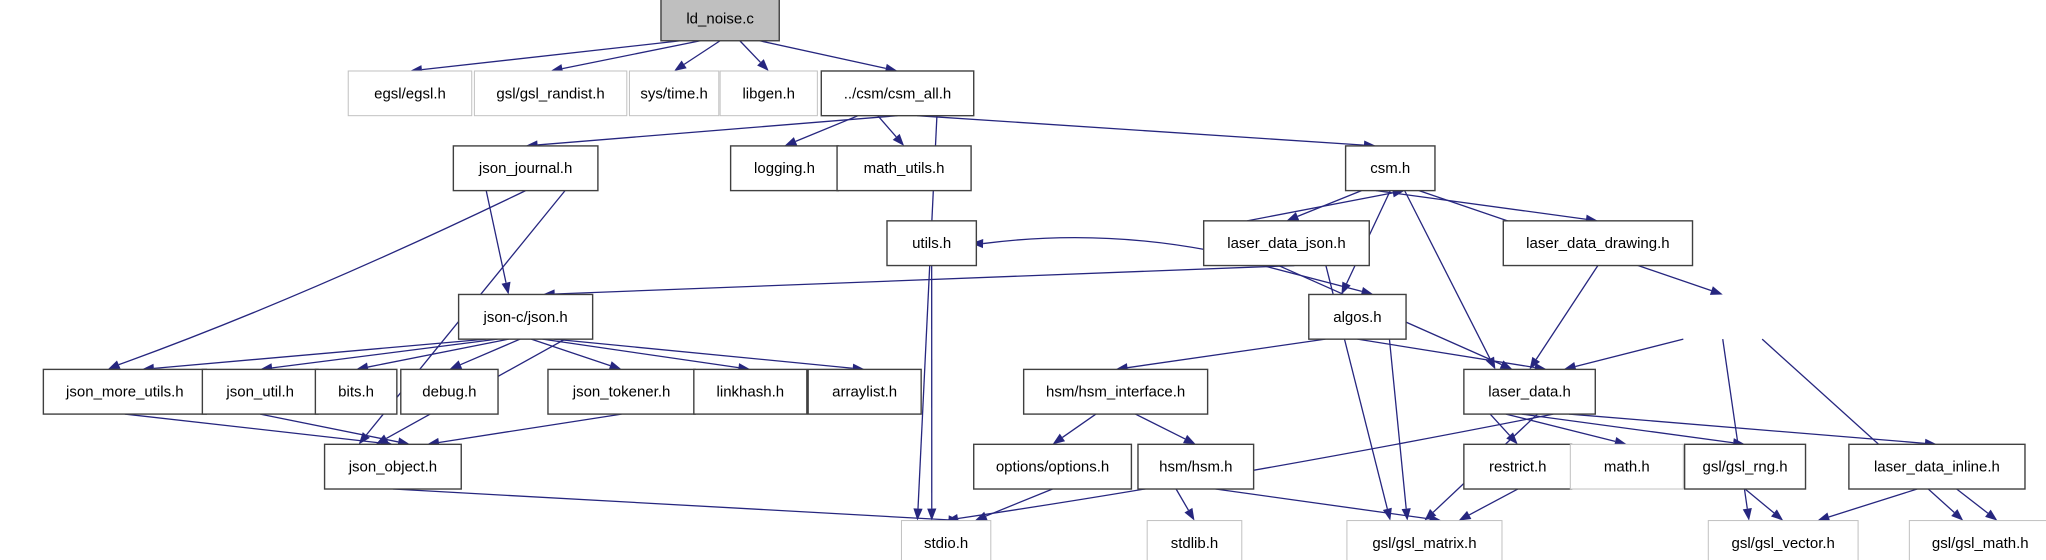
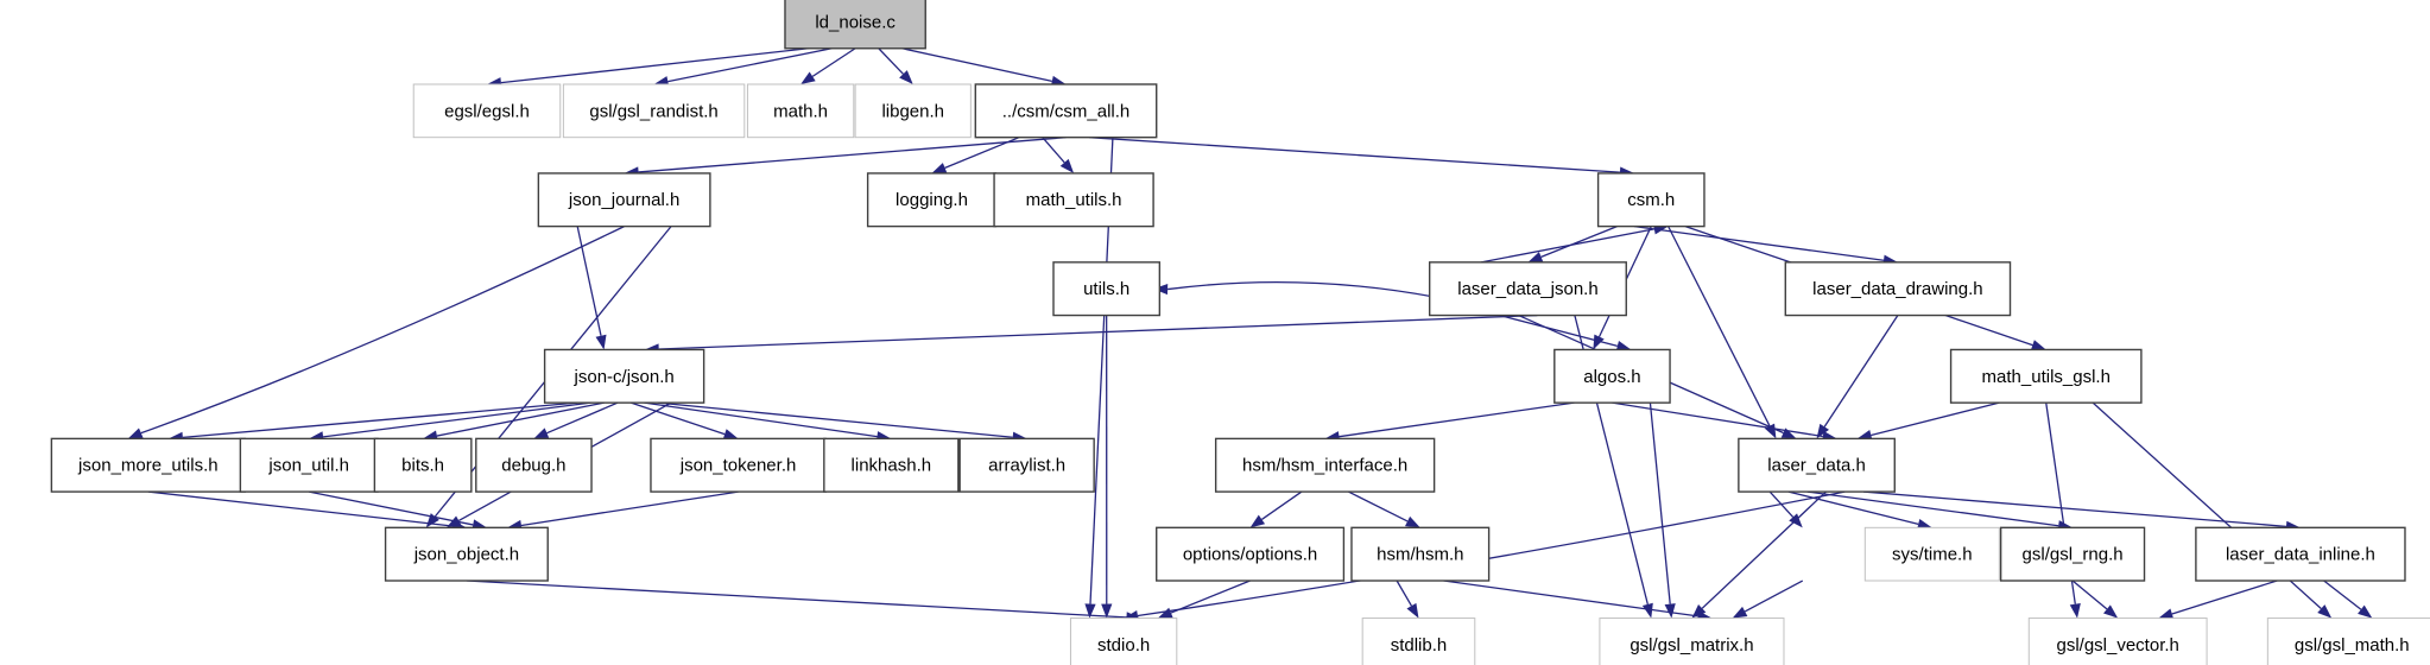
  ld_noise.c
  egsl/egsl.h
  gsl/gsl_randist.h
- sys/time.h
+ math.h
  libgen.h
  ../csm/csm_all.h
  logging.h
  math_utils.h
  json_journal.h
  csm.h
  utils.h
  laser_data_json.h
  laser_data_drawing.h
  json-c/json.h
  algos.h
+ math_utils_gsl.h
  json_more_utils.h
  json_util.h
  bits.h
  debug.h
  json_tokener.h
  linkhash.h
  arraylist.h
  hsm/hsm_interface.h
  laser_data.h
  json_object.h
  options/options.h
  hsm/hsm.h
- restrict.h
- math.h
+ sys/time.h
  gsl/gsl_rng.h
  laser_data_inline.h
  stdio.h
  stdlib.h
  gsl/gsl_matrix.h
  gsl/gsl_vector.h
  gsl/gsl_math.h
